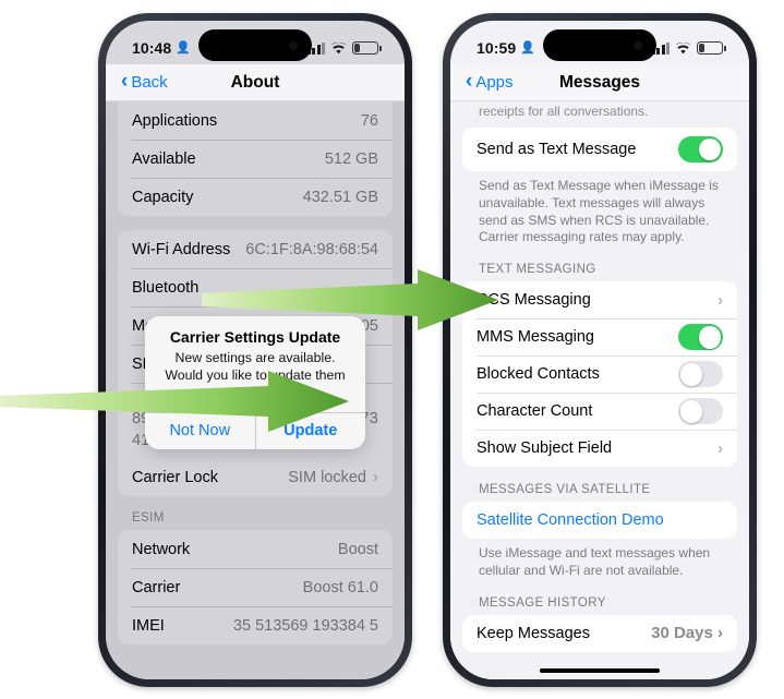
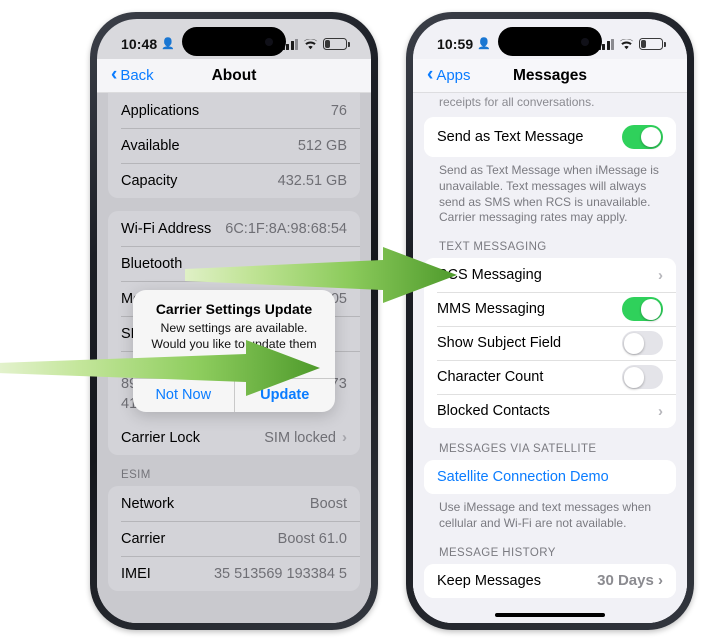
  10:48
  👤
  ‹
  Back
  About
  Applications
  76
  Available
  512 GB
  Capacity
  432.51 GB
  Wi-Fi Address
  6C:1F:8A:98:68:54
  Bluetooth
  05
  Carrier Lock
  SIM locked
  ›
  ESIM
  Network
  Boost
  Carrier
  Boost 61.0
  IMEI
  35 513569 193384 5
  Carrier Settings Update
  New settings are available. Would you like topdate them
  Not Now
  Update
  10:59
  👤
  ‹
  Apps
  Messages
  receipts for all conversations.
  Send as Text Message
  Send as Text Message when iMessage is unavailable. Text messages will always send as SMS when RCS is unavailable. Carrier messaging rates may apply.
  TEXT MESSAGING
  S Messaging
  ›
  MMS Messaging
- Blocked Contacts
+ Show Subject Field
  Character Count
- Show Subject Field
+ Blocked Contacts
  ›
  MESSAGES VIA SATELLITE
  Satellite Connection Demo
  Use iMessage and text messages when cellular and Wi-Fi are not available.
  MESSAGE HISTORY
  Keep Messages
  30 Days ›
